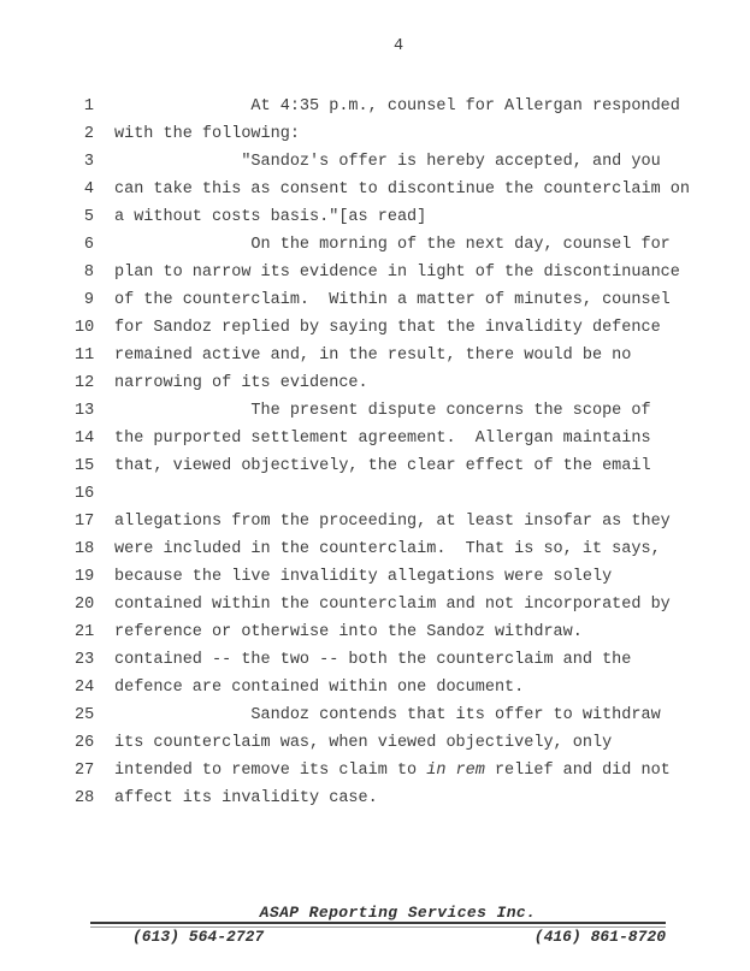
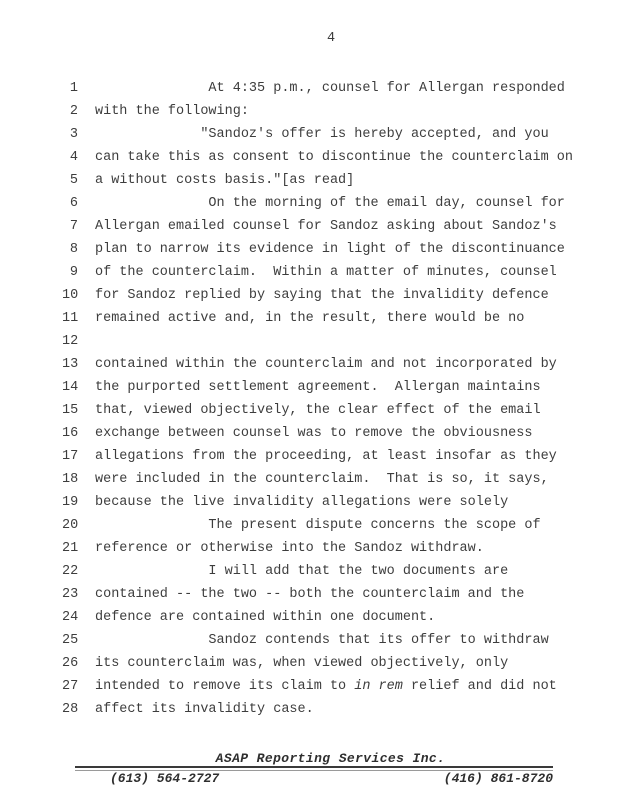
  4
  1
  At 4:35 p.m., counsel for Allergan responded
  2
  with the following:
  3
  "Sandoz's offer is hereby accepted, and you
  4
  can take this as consent to discontinue the counterclaim on
  5
  a without costs basis."[as read]
  6
- On the morning of the next day, counsel for
+ On the morning of the email day, counsel for
+ 7
+ Allergan emailed counsel for Sandoz asking about Sandoz's
  8
  plan to narrow its evidence in light of the discontinuance
  9
  of the counterclaim. Within a matter of minutes, counsel
  10
  for Sandoz replied by saying that the invalidity defence
  11
  remained active and, in the result, there would be no
  12
- narrowing of its evidence.
  13
- The present dispute concerns the scope of
+ contained within the counterclaim and not incorporated by
  14
  the purported settlement agreement. Allergan maintains
  15
  that, viewed objectively, the clear effect of the email
  16
+ exchange between counsel was to remove the obviousness
  17
  allegations from the proceeding, at least insofar as they
  18
  were included in the counterclaim. That is so, it says,
  19
  because the live invalidity allegations were solely
  20
- contained within the counterclaim and not incorporated by
+ The present dispute concerns the scope of
  21
  reference or otherwise into the Sandoz withdraw.
+ 22
+ I will add that the two documents are
  23
  contained -- the two -- both the counterclaim and the
  24
  defence are contained within one document.
  25
  Sandoz contends that its offer to withdraw
  26
  its counterclaim was, when viewed objectively, only
  27
  intended to remove its claim to in rem relief and did not
  28
  affect its invalidity case.
  ASAP Reporting Services Inc.
  (613) 564-2727
  (416) 861-8720
